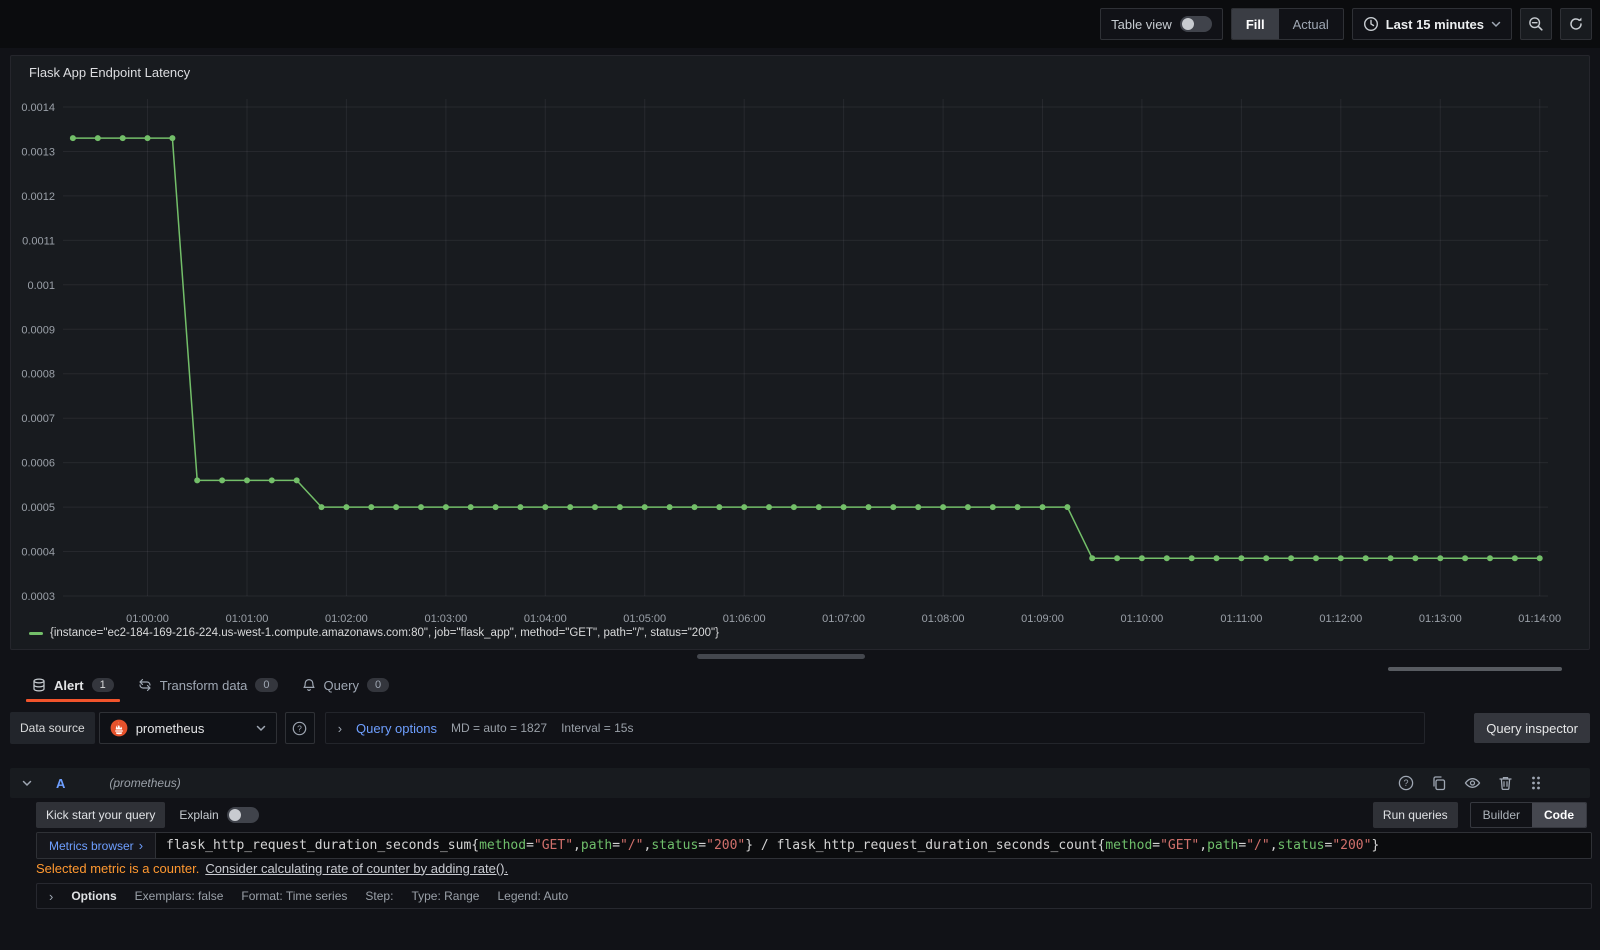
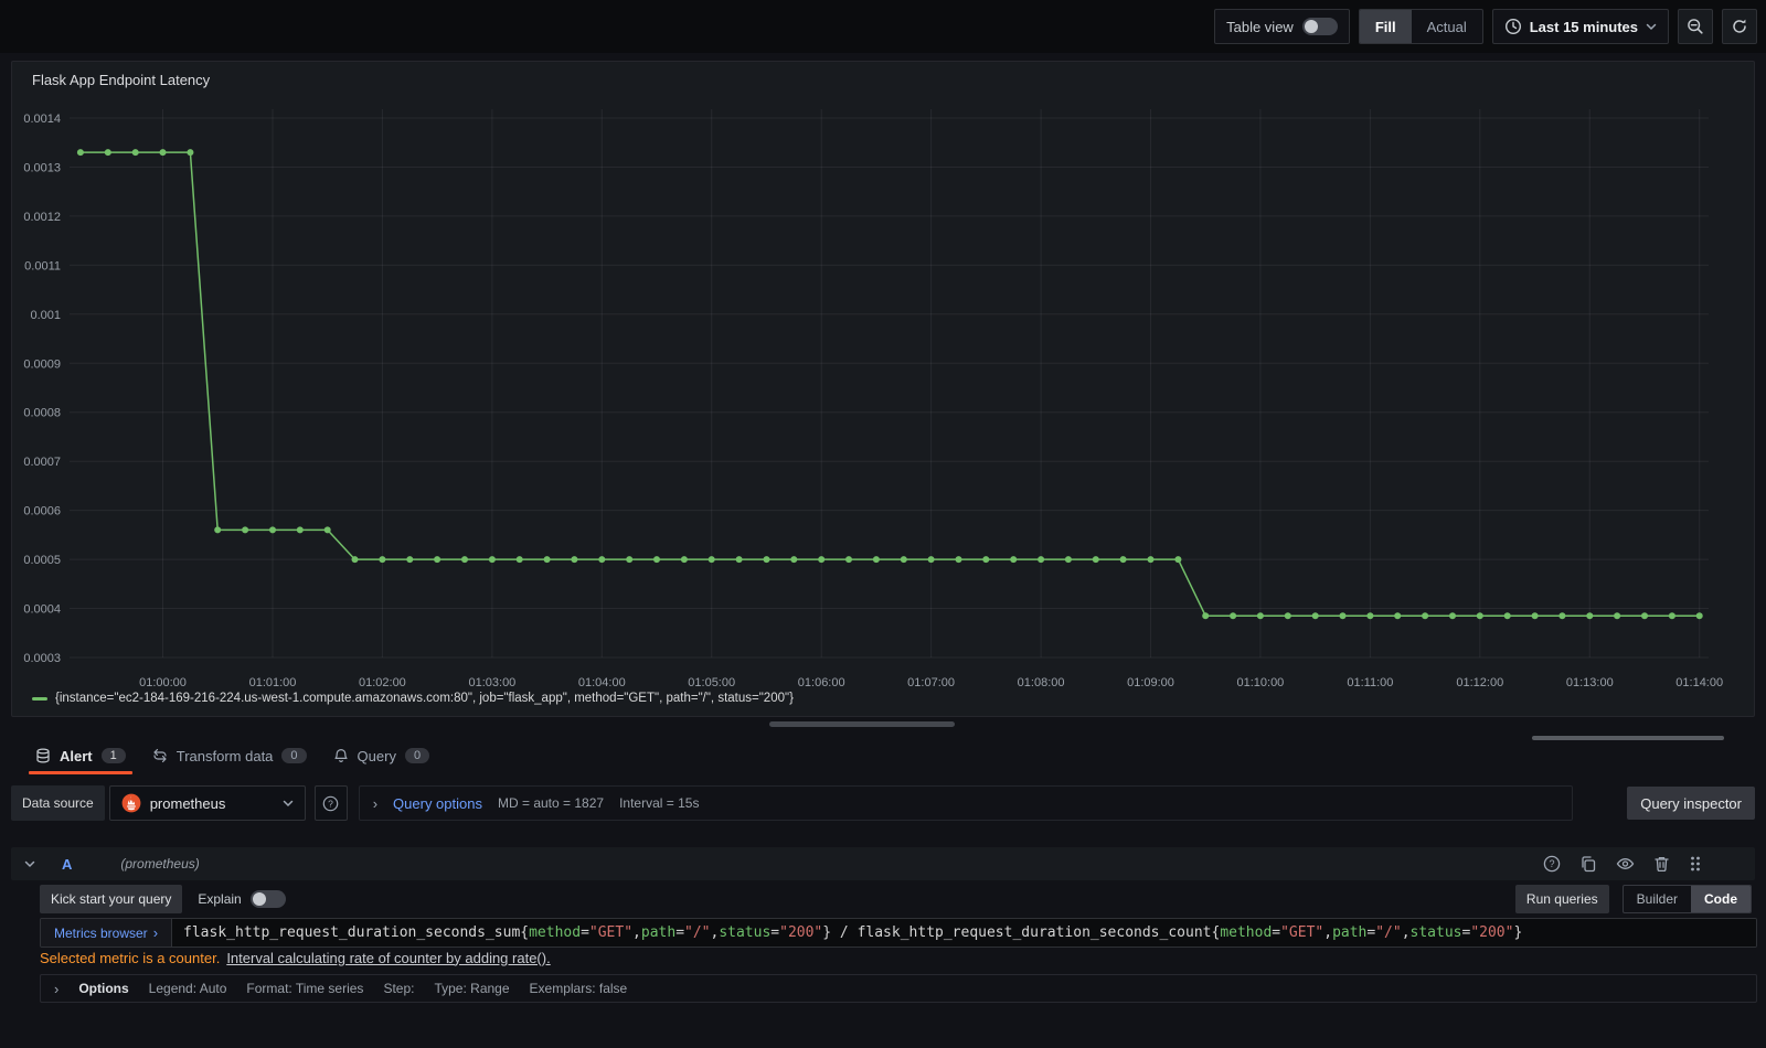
  Table view
  Fill
  Actual
  Last 15 minutes
  Flask App Endpoint Latency
  01:00:00
  01:01:00
  01:02:00
  01:03:00
  01:04:00
  01:05:00
  01:06:00
  01:07:00
  01:08:00
  01:09:00
  01:10:00
  01:11:00
  01:12:00
  01:13:00
  01:14:00
  0.0014
  0.0013
  0.0012
  0.0011
  0.001
  0.0009
  0.0008
  0.0007
  0.0006
  0.0005
  0.0004
  0.0003
  {instance="ec2-184-169-216-224.us-west-1.compute.amazonaws.com:80", job="flask_app", method="GET", path="/", status="200"}
  Alert
  1
  Transform data
  0
  Query
  0
  Data source
  prometheus
  ?
  ›
  Query options
  MD = auto = 1827
  Interval = 15s
  Query inspector
  A
  (prometheus)
  ?
  Kick start your query
  Explain
  Run queries
  Builder
  Code
  Metrics browser
  ›
  flask_http_request_duration_seconds_sum{method="GET",path="/",status="200"} / flask_http_request_duration_seconds_count{method="GET",path="/",status="200"}
  Selected metric is a counter.
- Consider calculating rate of counter by adding rate().
+ Interval calculating rate of counter by adding rate().
  ›
  Options
- Exemplars: false
+ Legend: Auto
  Format: Time series
  Step:
  Type: Range
- Legend: Auto
+ Exemplars: false
